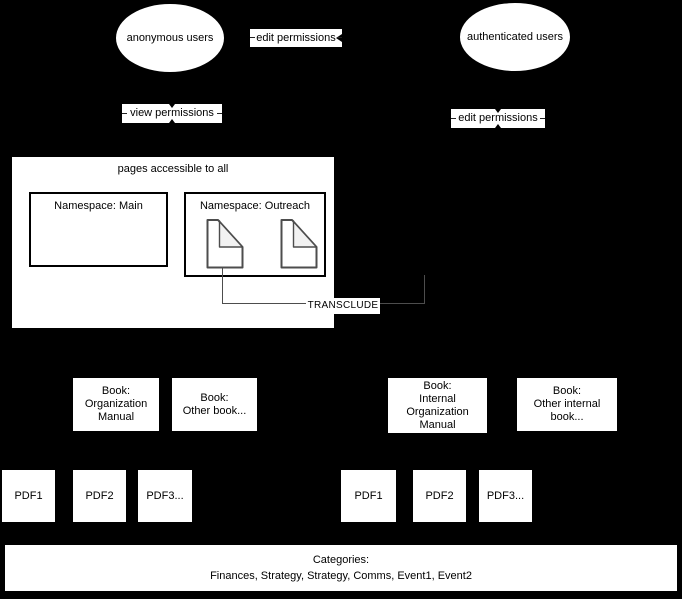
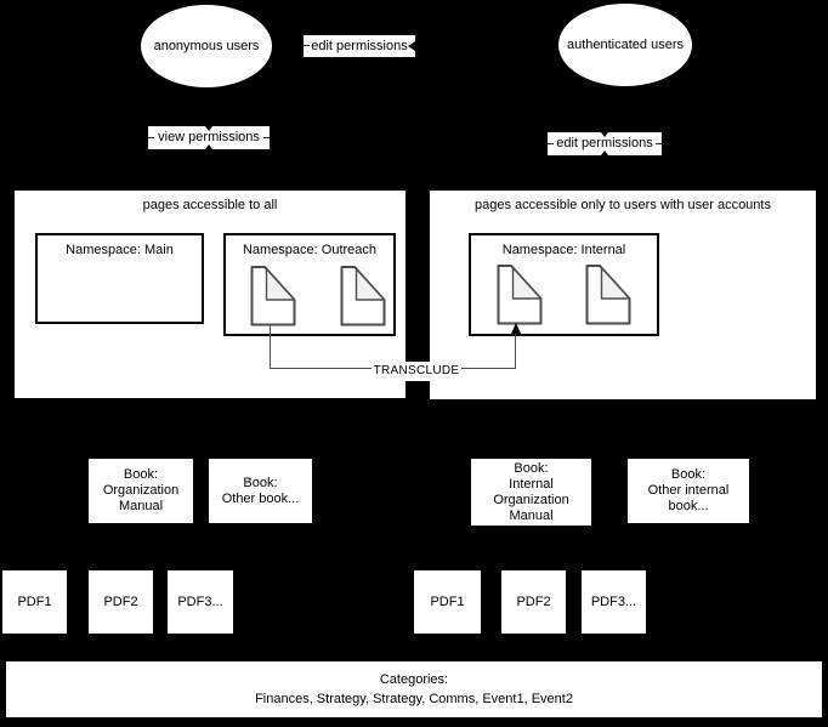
  anonymous users
  authenticated users
  edit permissions
  view permissions
  edit permissions
  pages accessible to all
  Namespace: Main
  Namespace: Outreach
+ pages accessible only to users with user accounts
+ Namespace: Internal
  TRANSCLUDE
  Book:
  Organization
  Manual
  Book:
  Other book...
  Book:
  Internal
  Organization
  Manual
  Book:
  Other internal
  book...
  PDF1
  PDF2
  PDF3...
  PDF1
  PDF2
  PDF3...
  Categories:
  Finances, Strategy, Strategy, Comms, Event1, Event2
